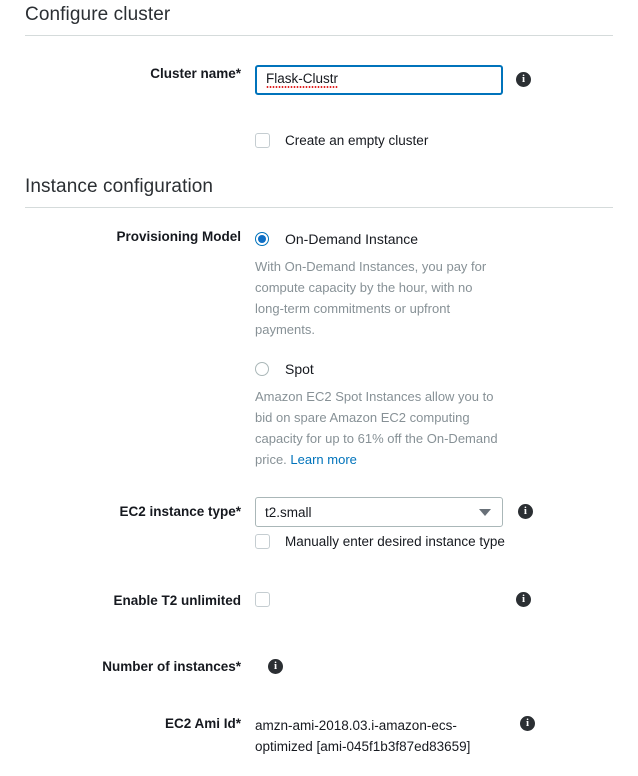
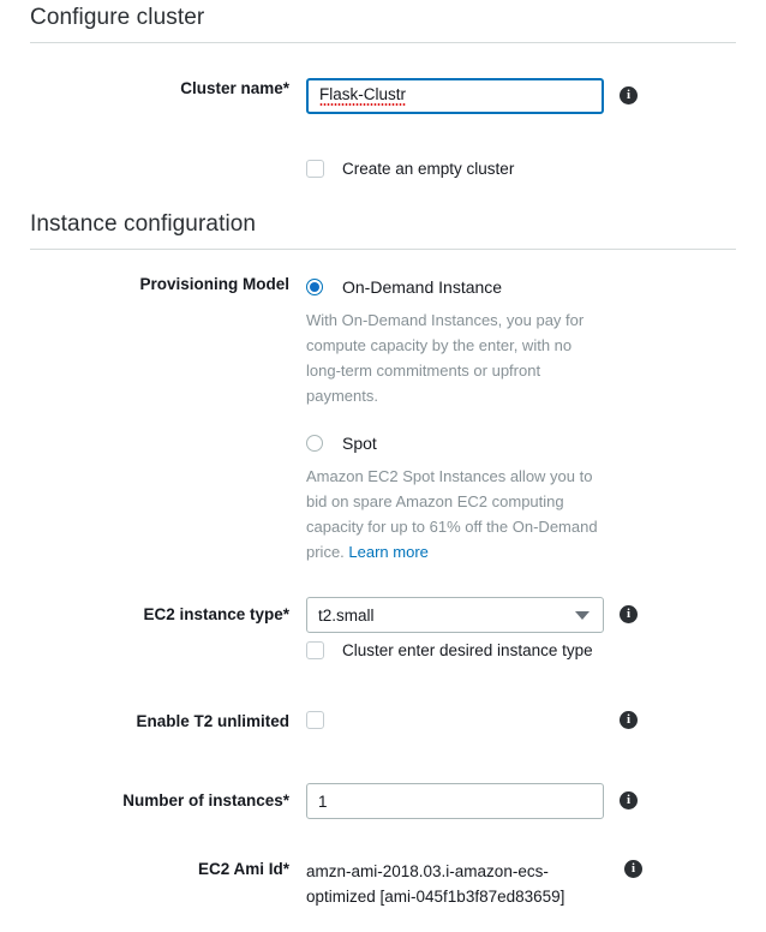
  Configure cluster
  Cluster name*
  Flask-Clustr
  i
  Create an empty cluster
  Instance configuration
  Provisioning Model
  On-Demand Instance
- With On-Demand Instances, you pay for compute capacity by the hour, with no long-term commitments or upfront payments.
+ With On-Demand Instances, you pay for compute capacity by the enter, with no long-term commitments or upfront payments.
  Spot
  Amazon EC2 Spot Instances allow you to bid on spare Amazon EC2 computing capacity for up to 61% off the On-Demand price. Learn more
  EC2 instance type*
  t2.small
- Manually enter desired instance type
+ Cluster enter desired instance type
  i
  Enable T2 unlimited
  i
  Number of instances*
+ 1
  i
  EC2 Ami Id*
  amzn-ami-2018.03.i-amazon-ecs-optimized [ami-045f1b3f87ed83659]
  i
